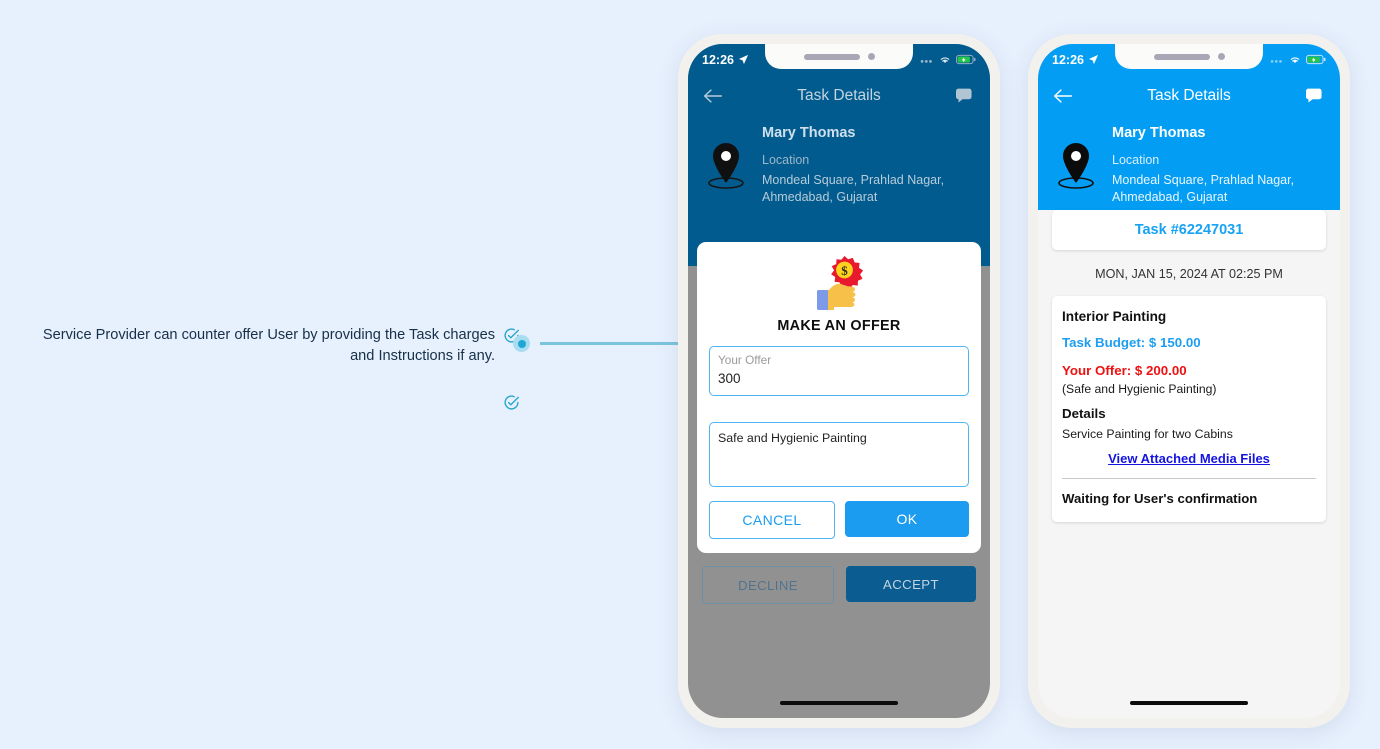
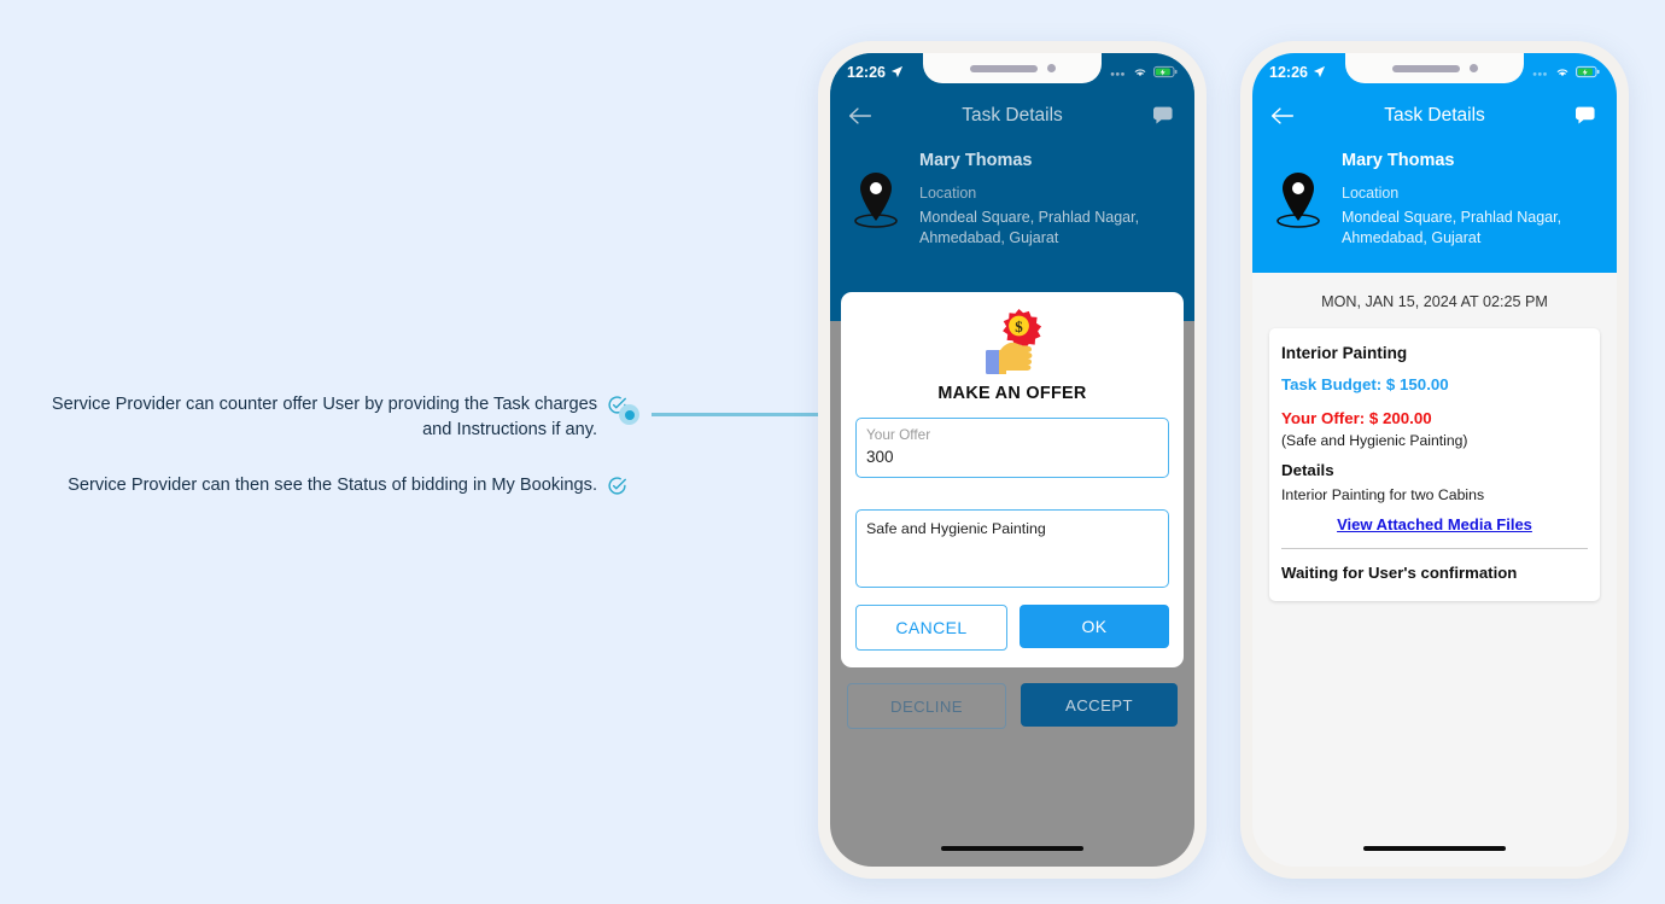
  Service Provider can counter offer User by providing the Task charges and Instructions if any.
+ Service Provider can then see the Status of bidding in My Bookings.
  12:26
  Task Details
  Mary Thomas
  Location
  Mondeal Square, Prahlad Nagar, Ahmedabad, Gujarat
  DECLINE
  ACCEPT
  $
  MAKE AN OFFER
  Your Offer
  300
  Safe and Hygienic Painting
  CANCEL
  OK
  12:26
  Task Details
  Mary Thomas
  Location
  Mondeal Square, Prahlad Nagar, Ahmedabad, Gujarat
- Task #62247031
  MON, JAN 15, 2024 AT 02:25 PM
  Interior Painting
  Task Budget: $ 150.00
  Your Offer: $ 200.00
  (Safe and Hygienic Painting)
  Details
- Service Painting for two Cabins
+ Interior Painting for two Cabins
  View Attached Media Files
  Waiting for User's confirmation
